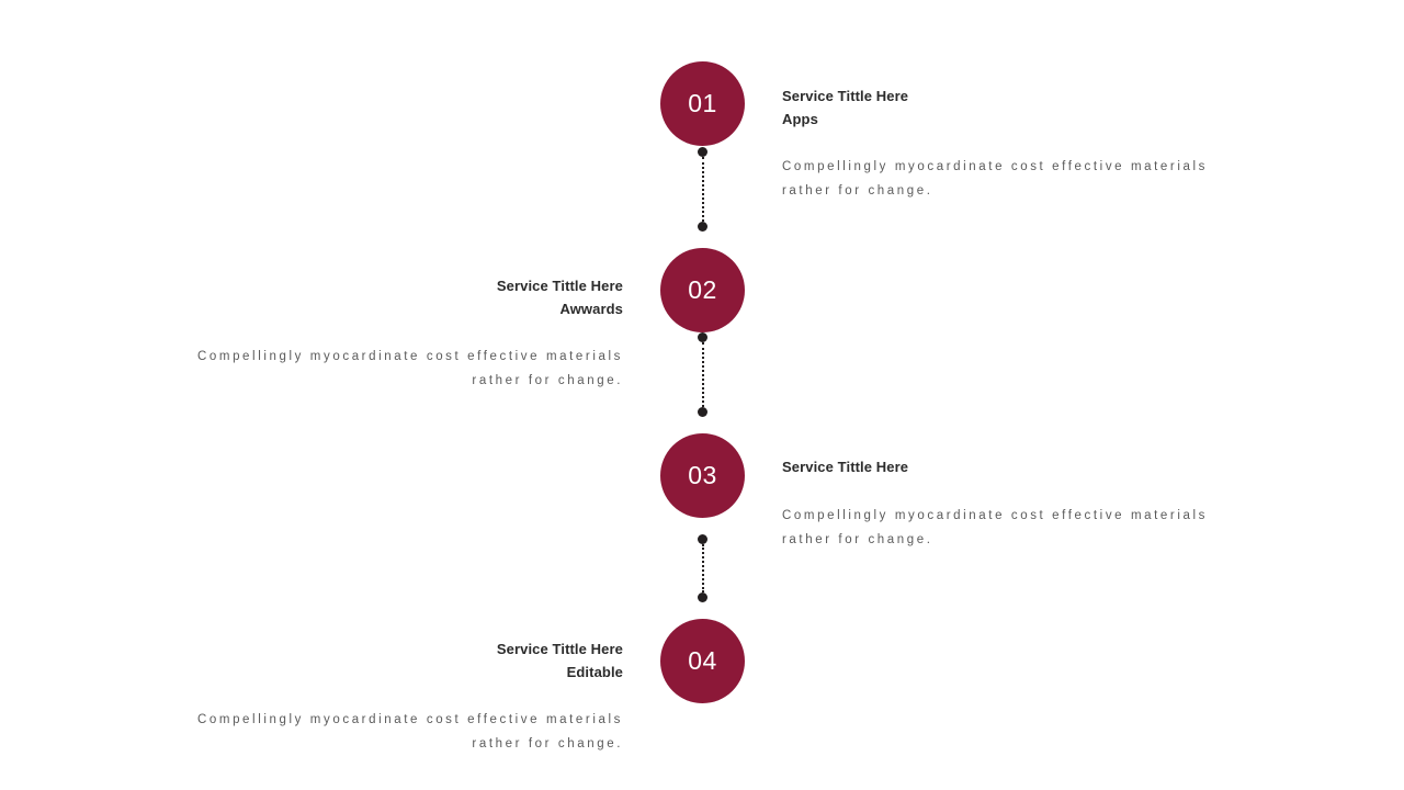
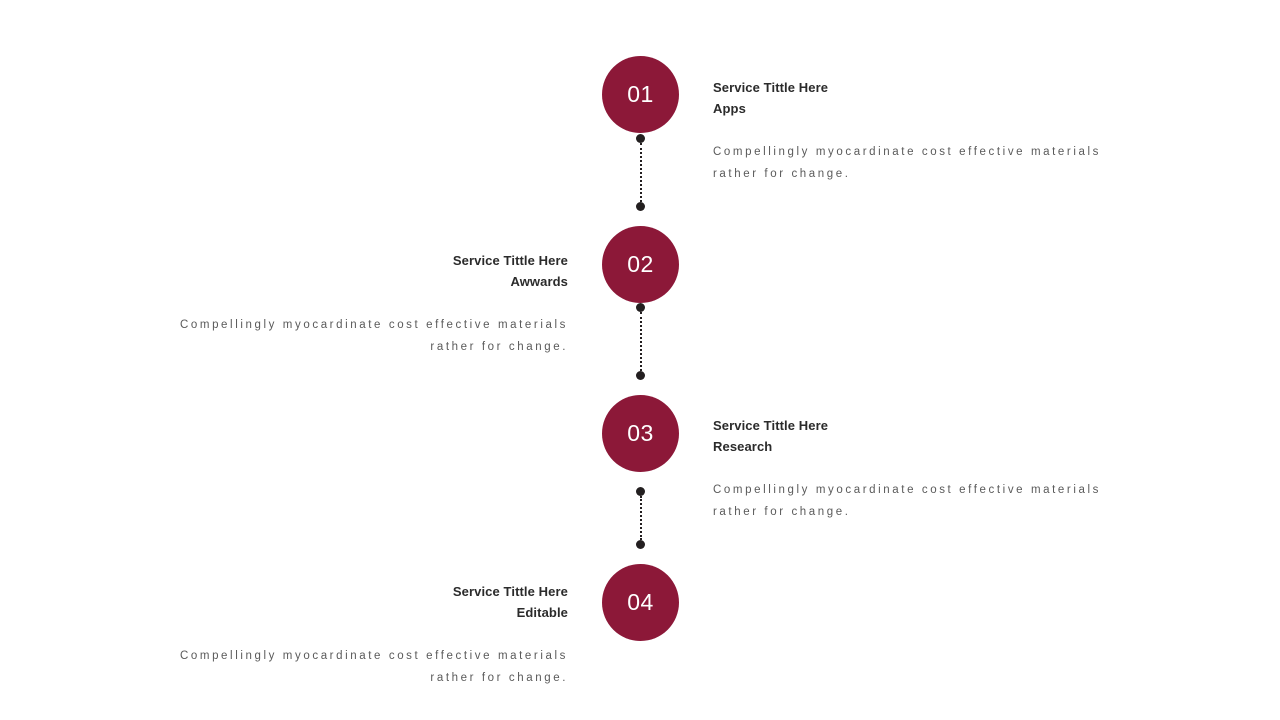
  01
  Service Tittle Here
  Apps
  Compellingly myocardinate cost effective materials rather for change.
  02
  Service Tittle Here
  Awwards
  Compellingly myocardinate cost effective materials rather for change.
  03
  Service Tittle Here
+ Research
  Compellingly myocardinate cost effective materials rather for change.
  04
  Service Tittle Here
  Editable
  Compellingly myocardinate cost effective materials rather for change.
